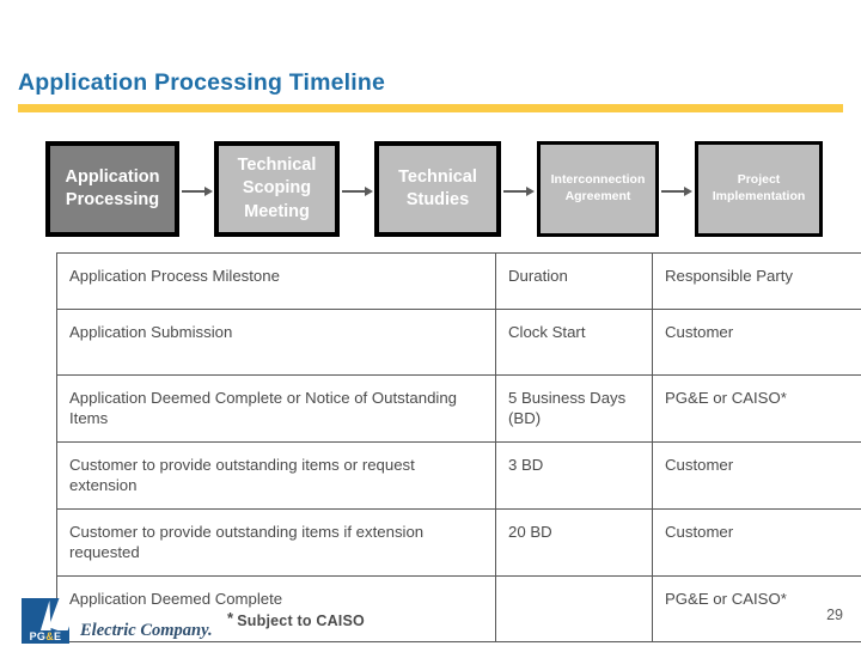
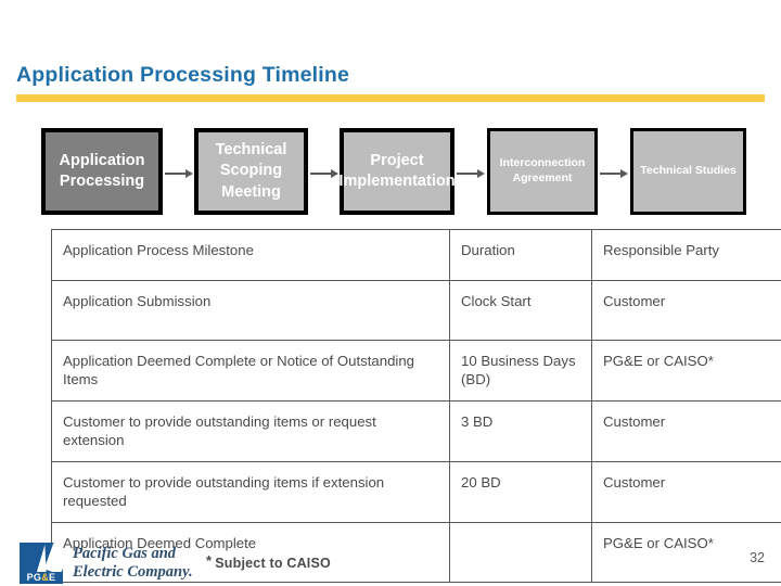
  Application Processing Timeline
  Application Processing
  Technical Scoping Meeting
- Technical Studies
+ Project Implementation
  Interconnection Agreement
- Project Implementation
+ Technical Studies
  Application Process Milestone	Duration	Responsible Party
  Application Submission	Clock Start	Customer
- Application Deemed Complete or Notice of Outstanding Items	5 Business Days (BD)	PG&E or CAISO*
+ Application Deemed Complete or Notice of Outstanding Items	10 Business Days (BD)	PG&E or CAISO*
  Customer to provide outstanding items or request extension	3 BD	Customer
  Customer to provide outstanding items if extension requested	20 BD	Customer
  Application Deemed Complete		PG&E or CAISO*
  PG&E
+ Pacific Gas and
  Electric Company.
  * Subject to CAISO
- 29
+ 32
